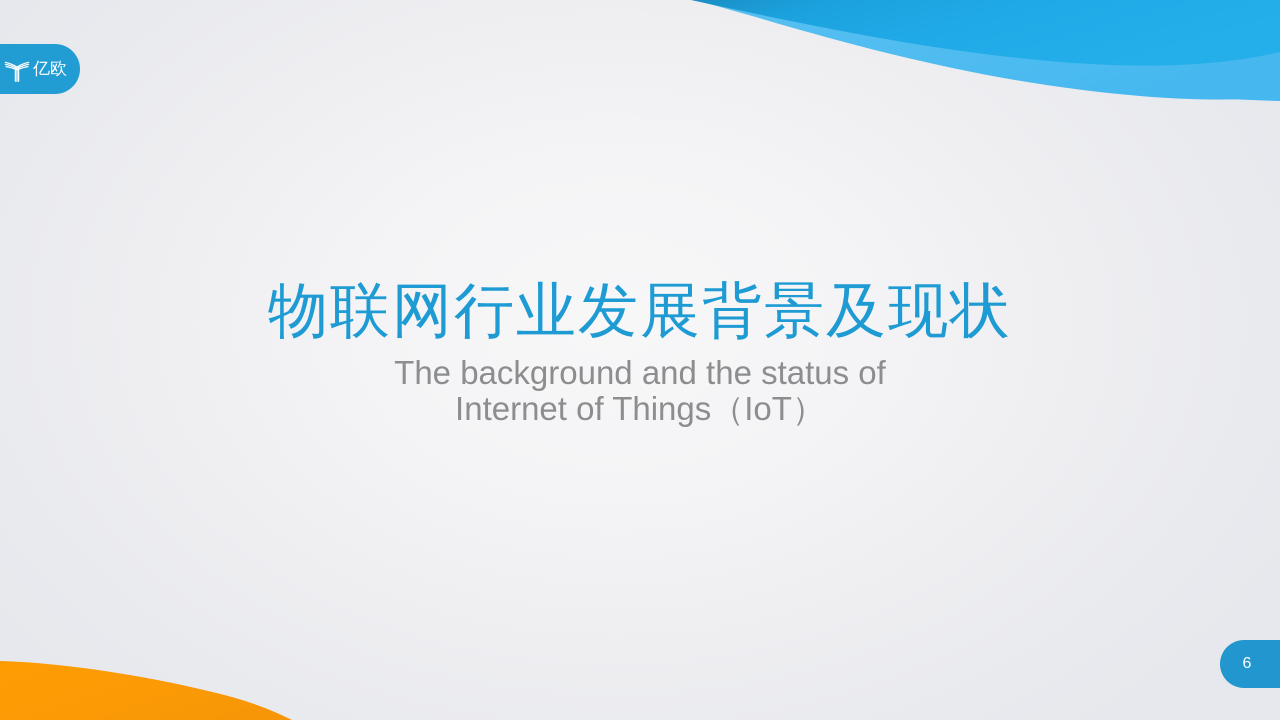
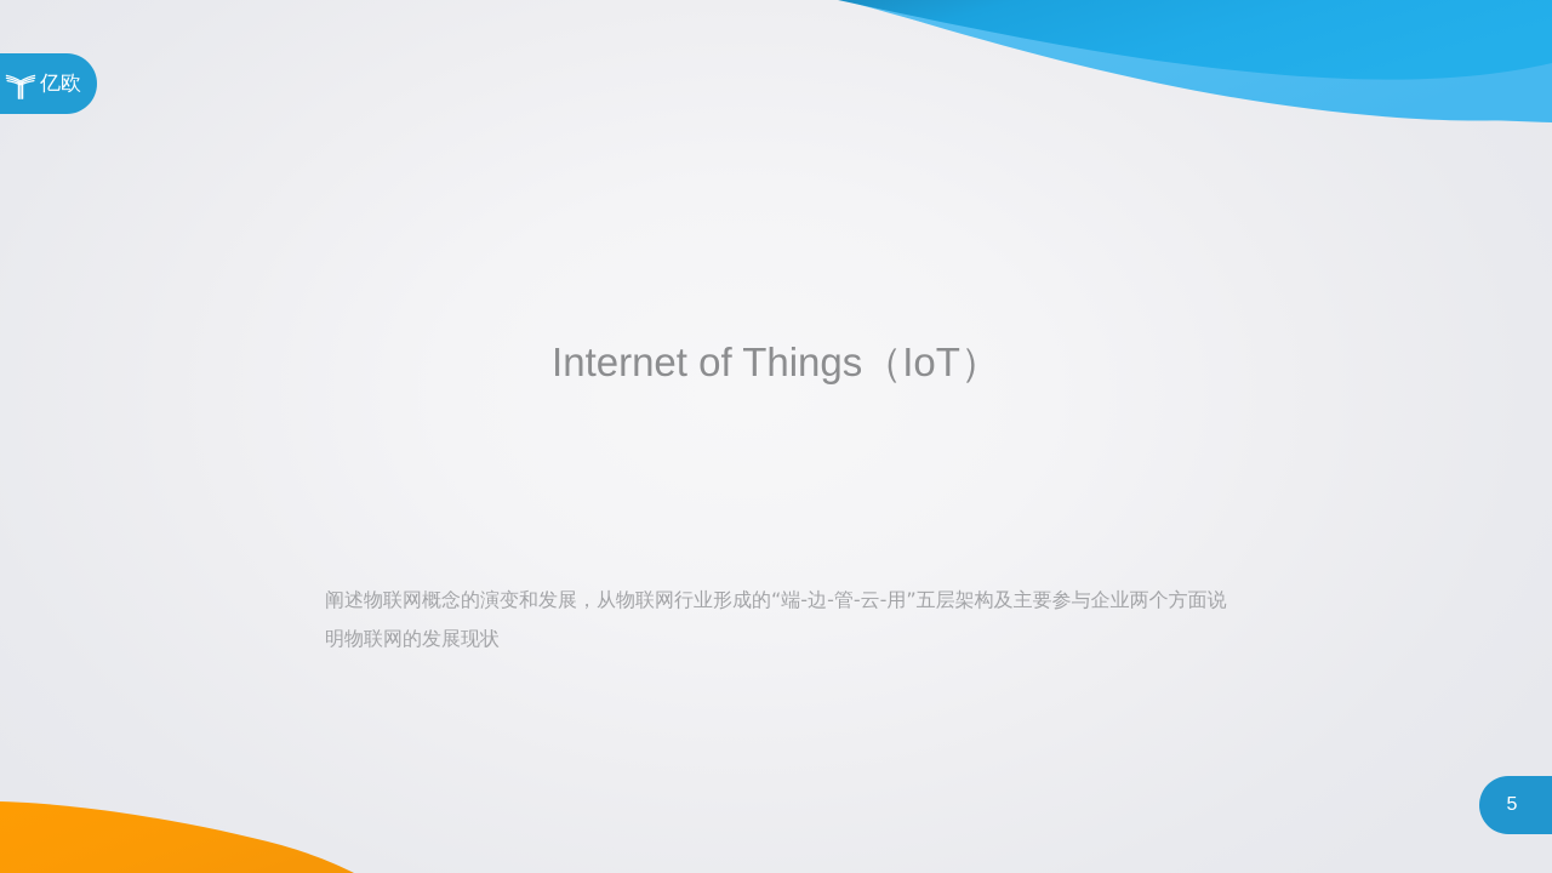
  亿欧
- 物联网行业发展背景及现状
- The background and the status of
  Internet of Things（IoT）
+ 阐述物联网概念的演变和发展，从物联网行业形成的“端-边-管-云-用”五层架构及主要参与企业两个方面说明物联网的发展现状
- 6
+ 5
